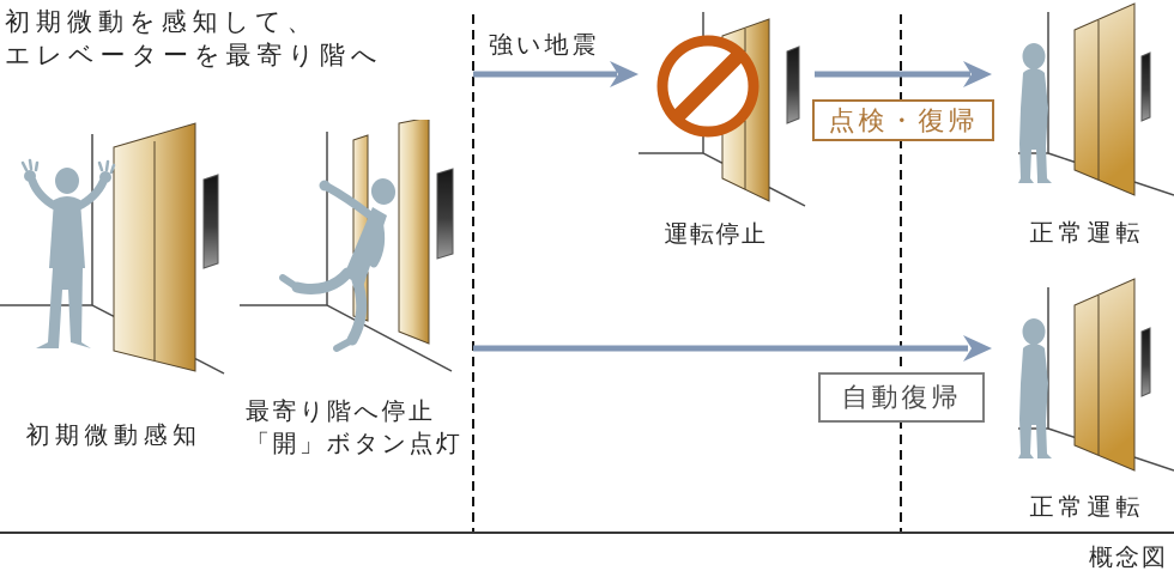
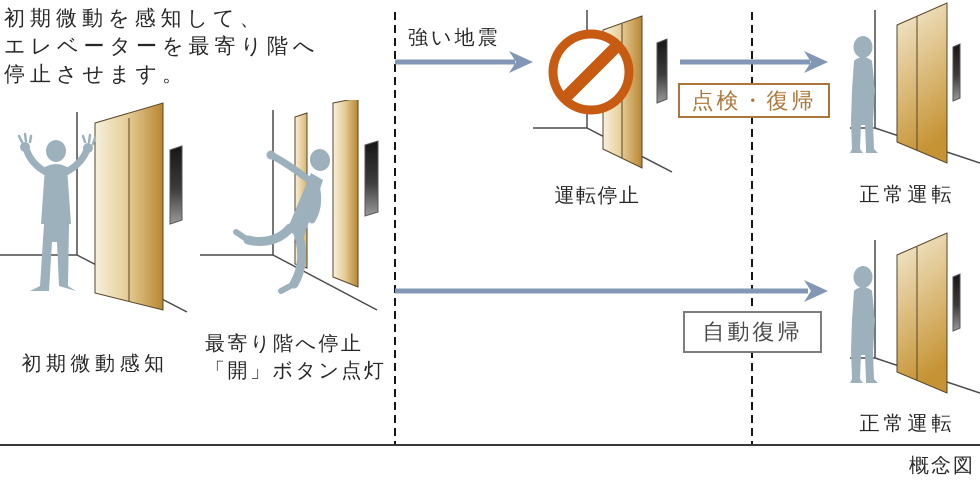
  初期微動を感知して、
  エレベーターを最寄り階へ
+ 停止させます。
  初期微動感知
  最寄り階へ停止
  「開」ボタン点灯
  強い地震
  運転停止
  点検・復帰
  正常運転
  自動復帰
  正常運転
  概念図
